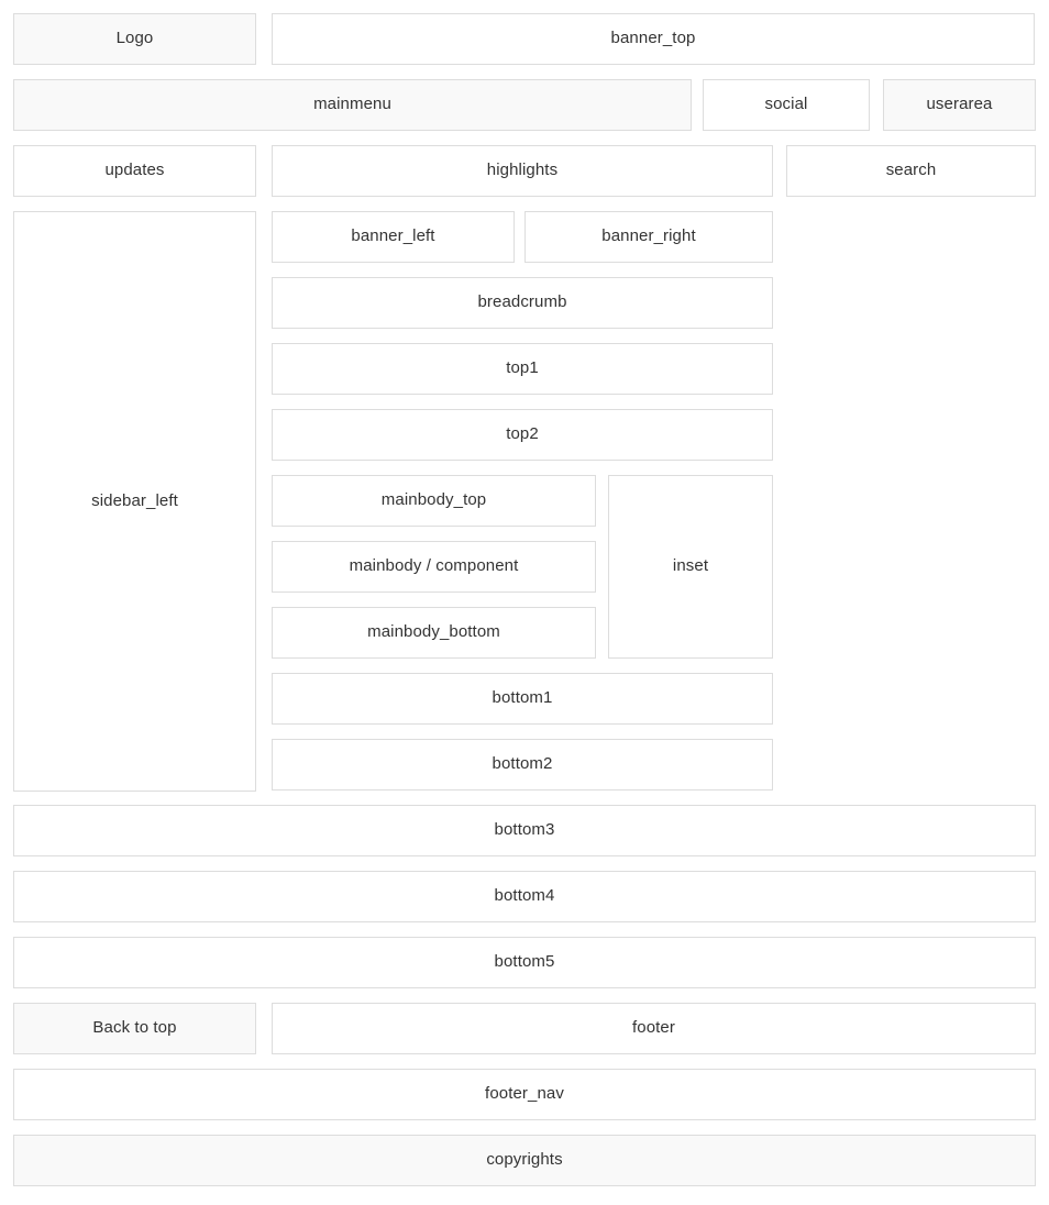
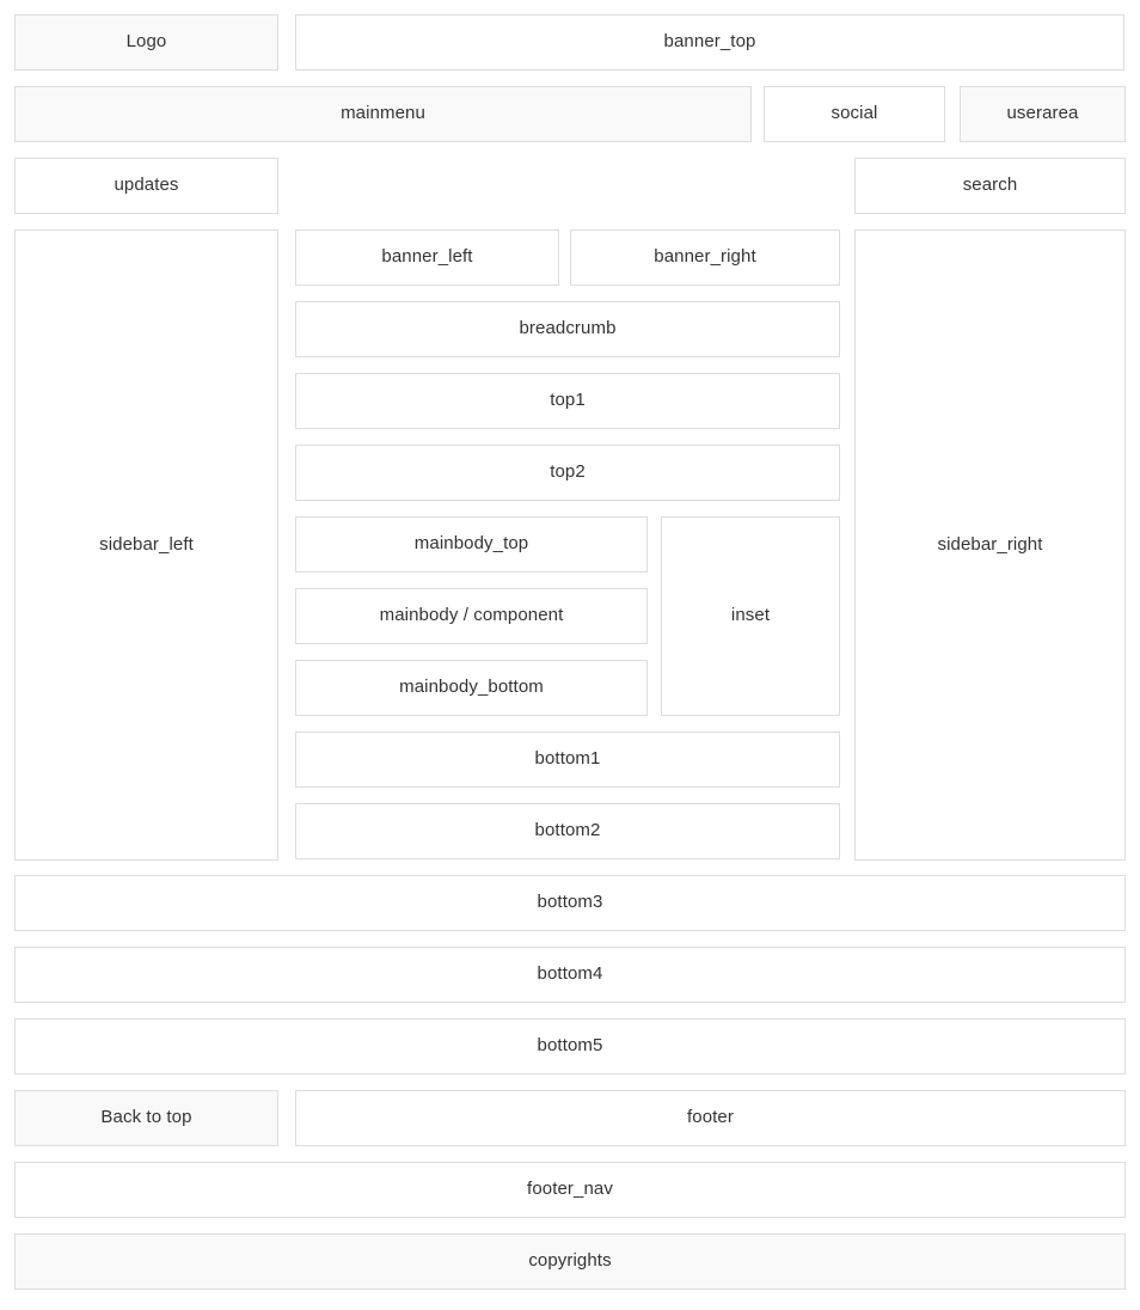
  Logo
  banner_top
  mainmenu
  social
  userarea
  updates
- highlights
  search
  sidebar_left
+ sidebar_right
  banner_left
  banner_right
  breadcrumb
  top1
  top2
  mainbody_top
  mainbody / component
  mainbody_bottom
  inset
  bottom1
  bottom2
  bottom3
  bottom4
  bottom5
  Back to top
  footer
  footer_nav
  copyrights
